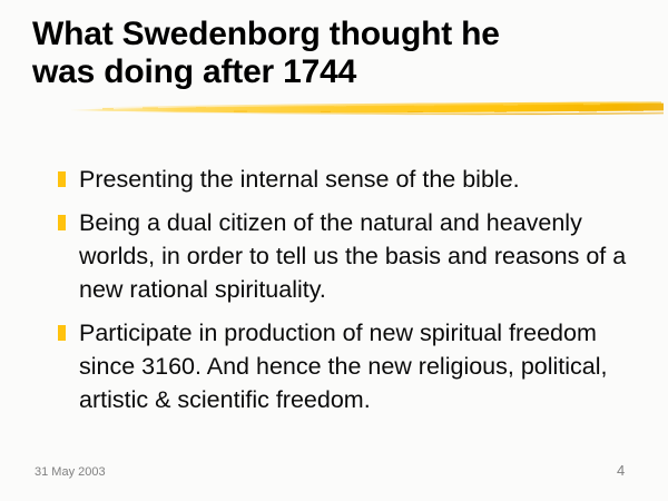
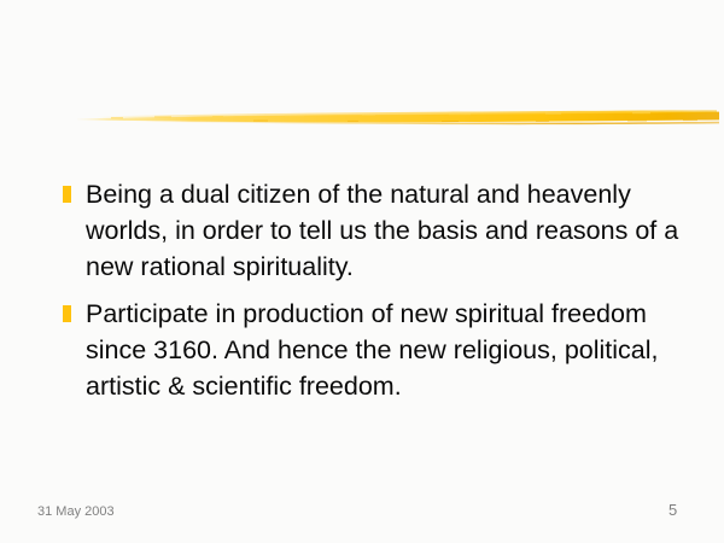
- What Swedenborg thought he
- was doing after 1744
- Presenting the internal sense of the bible.
  Being a dual citizen of the natural and heavenly worlds, in order to tell us the basis and reasons of a new rational spirituality.
  Participate in production of new spiritual freedom since 3160. And hence the new religious, political, artistic & scientific freedom.
  31 May 2003
- 4
+ 5
